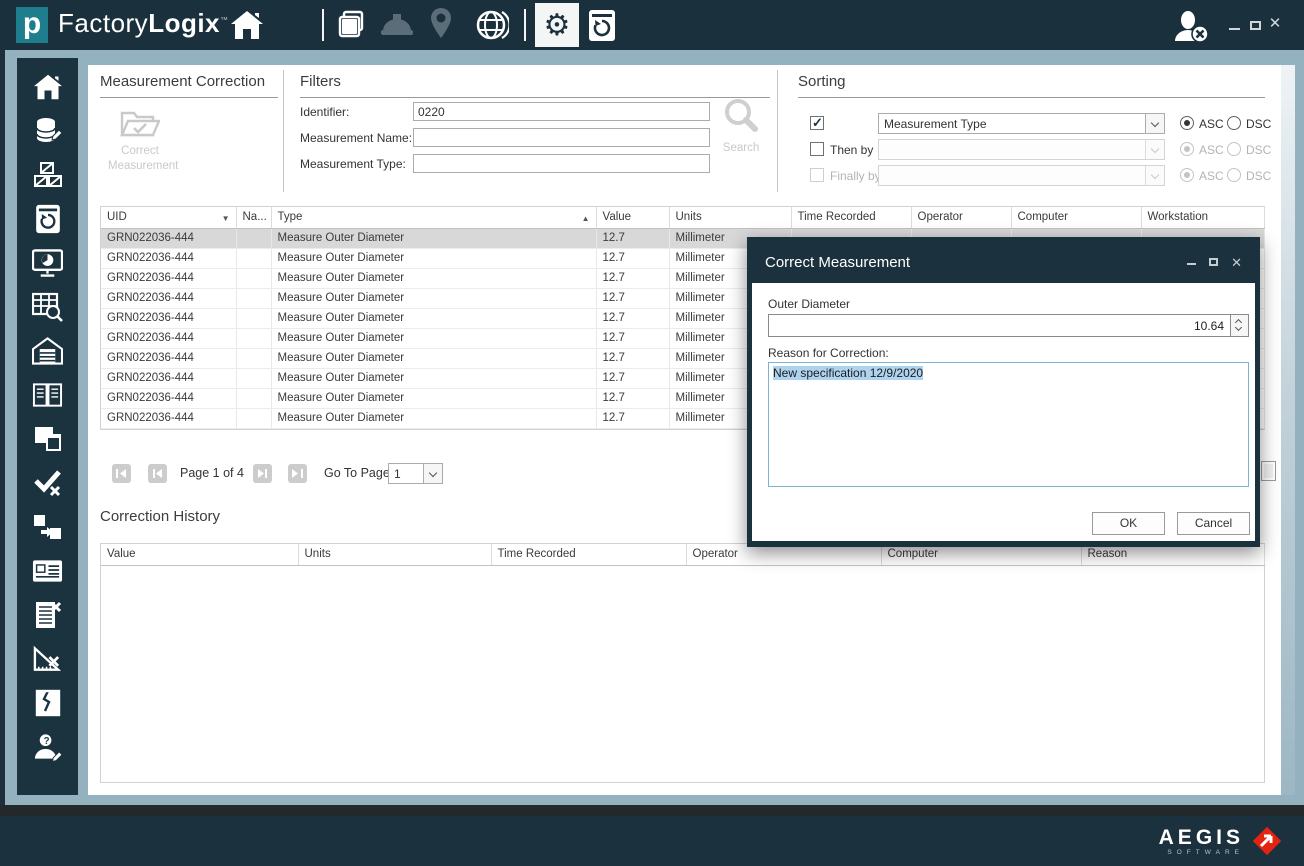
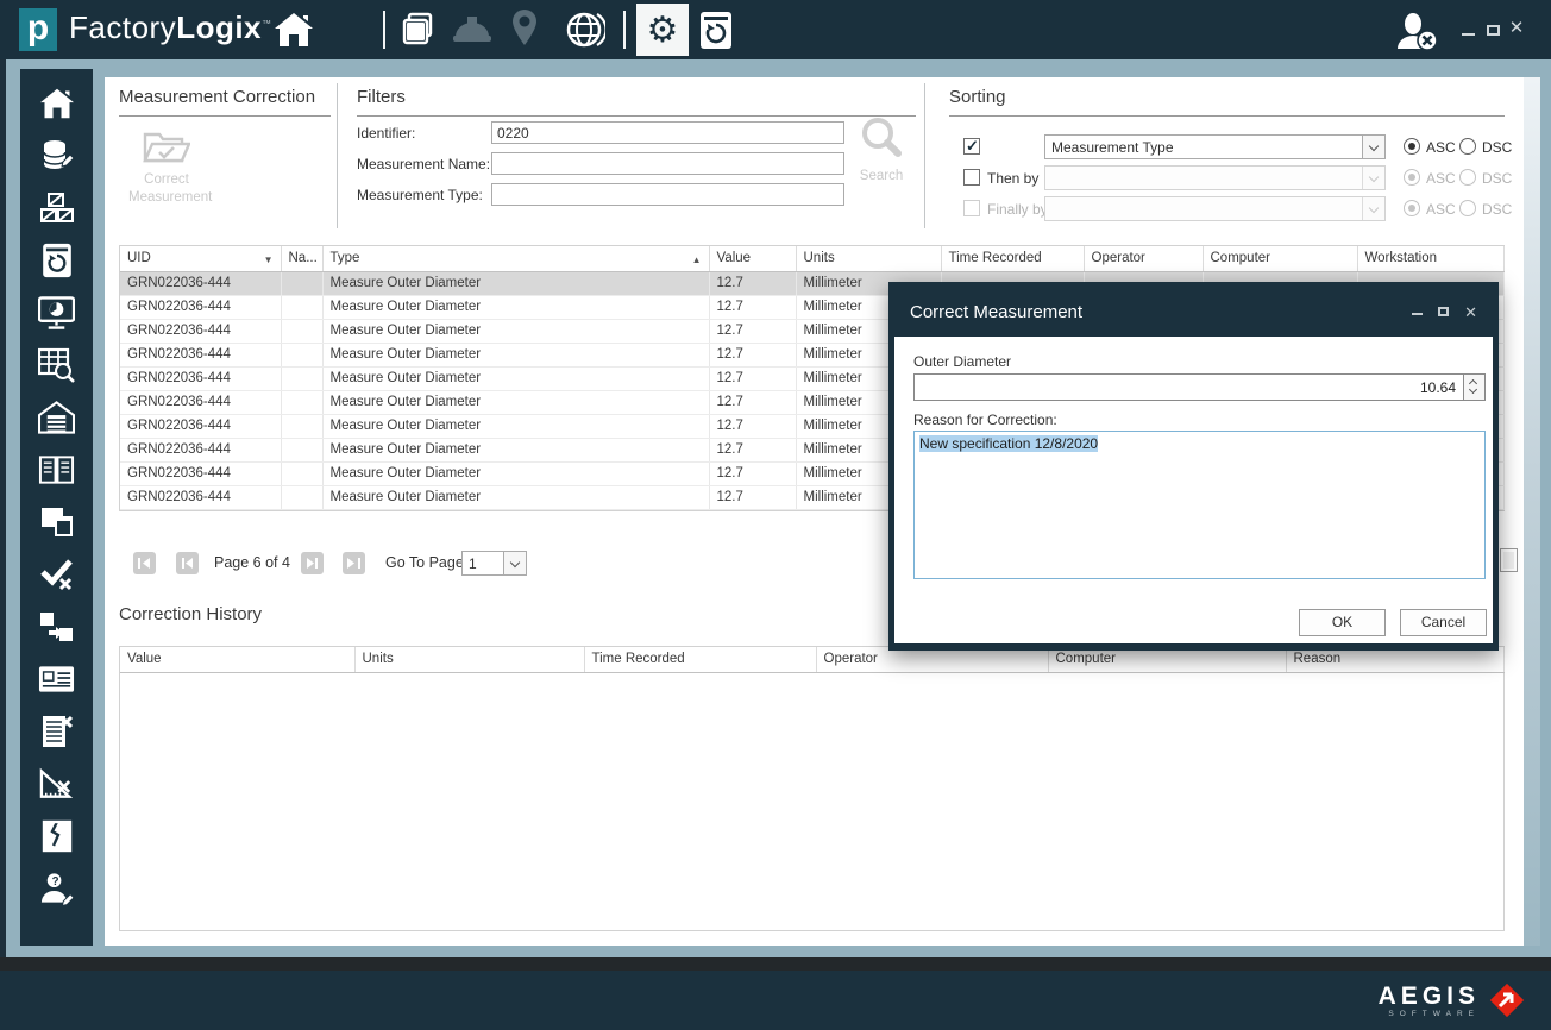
  p
  FactoryLogix™
  ⚙
  ✕
  ?
  Measurement Correction
  Correct
  Measurement
  Filters
  Identifier:
  0220
  Measurement Name:
  Measurement Type:
  Search
  Sorting
  Measurement Type
  ASC
  DSC
  Then by
  ASC
  DSC
  Finally b
  ASC
  DSC
  UID ▼	Na...	Type ▲	Value	Units	Time Recorded	Operator	Computer	Workstation
  GRN022036-444		Measure Outer Diameter	12.7	Millimeter
  GRN022036-444		Measure Outer Diameter	12.7	Millimeter
  GRN022036-444		Measure Outer Diameter	12.7	Millimeter
  GRN022036-444		Measure Outer Diameter	12.7	Millimeter
  GRN022036-444		Measure Outer Diameter	12.7	Millimeter
  GRN022036-444		Measure Outer Diameter	12.7	Millimeter
  GRN022036-444		Measure Outer Diameter	12.7	Millimeter
  GRN022036-444		Measure Outer Diameter	12.7	Millimeter
  GRN022036-444		Measure Outer Diameter	12.7	Millimeter
  GRN022036-444		Measure Outer Diameter	12.7	Millimeter
- Page 1 of 4
+ Page 6 of 4
  Go To Page
  1
  Correction History
  Value	Units	Time Recorded	Operator	Computer	Reason
  Correct Measurement
  ✕
  Outer Diameter
  10.64
  Reason for Correction:
- New specification 12/9/2020
+ New specification 12/8/2020
  OK
  Cancel
  AEGIS
